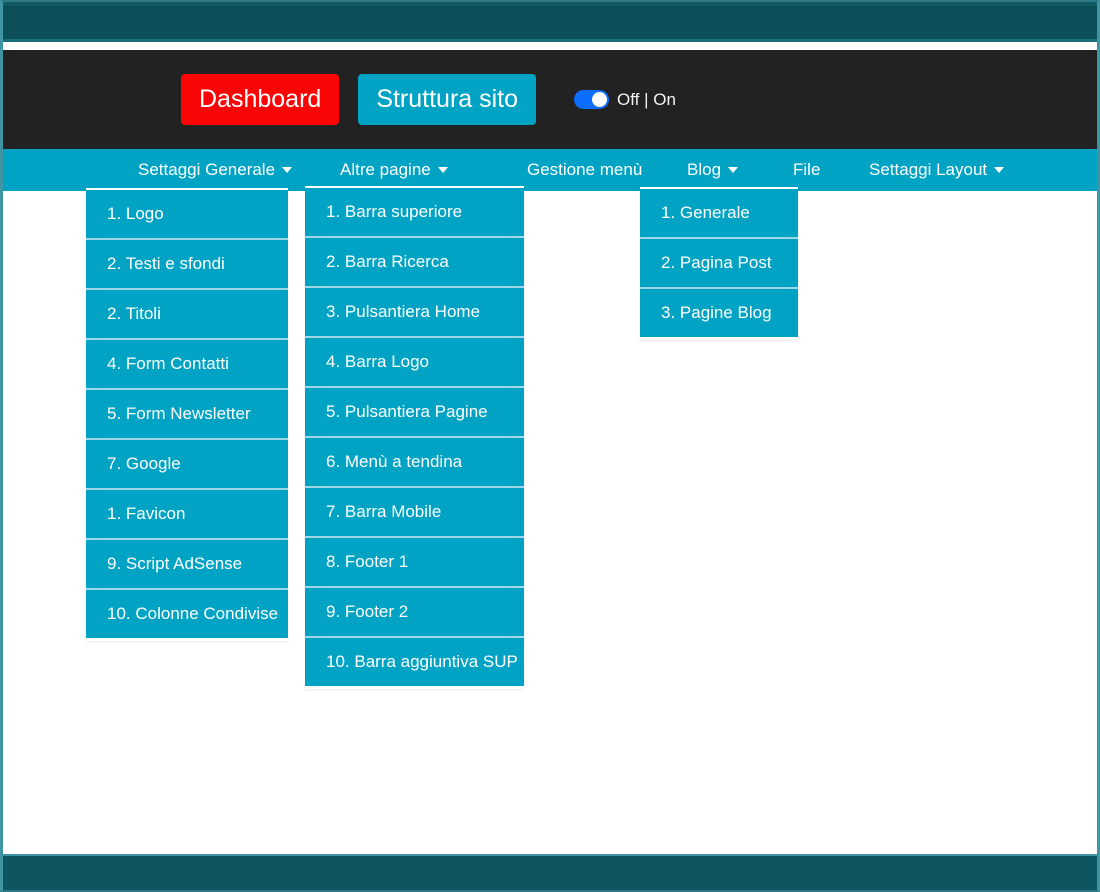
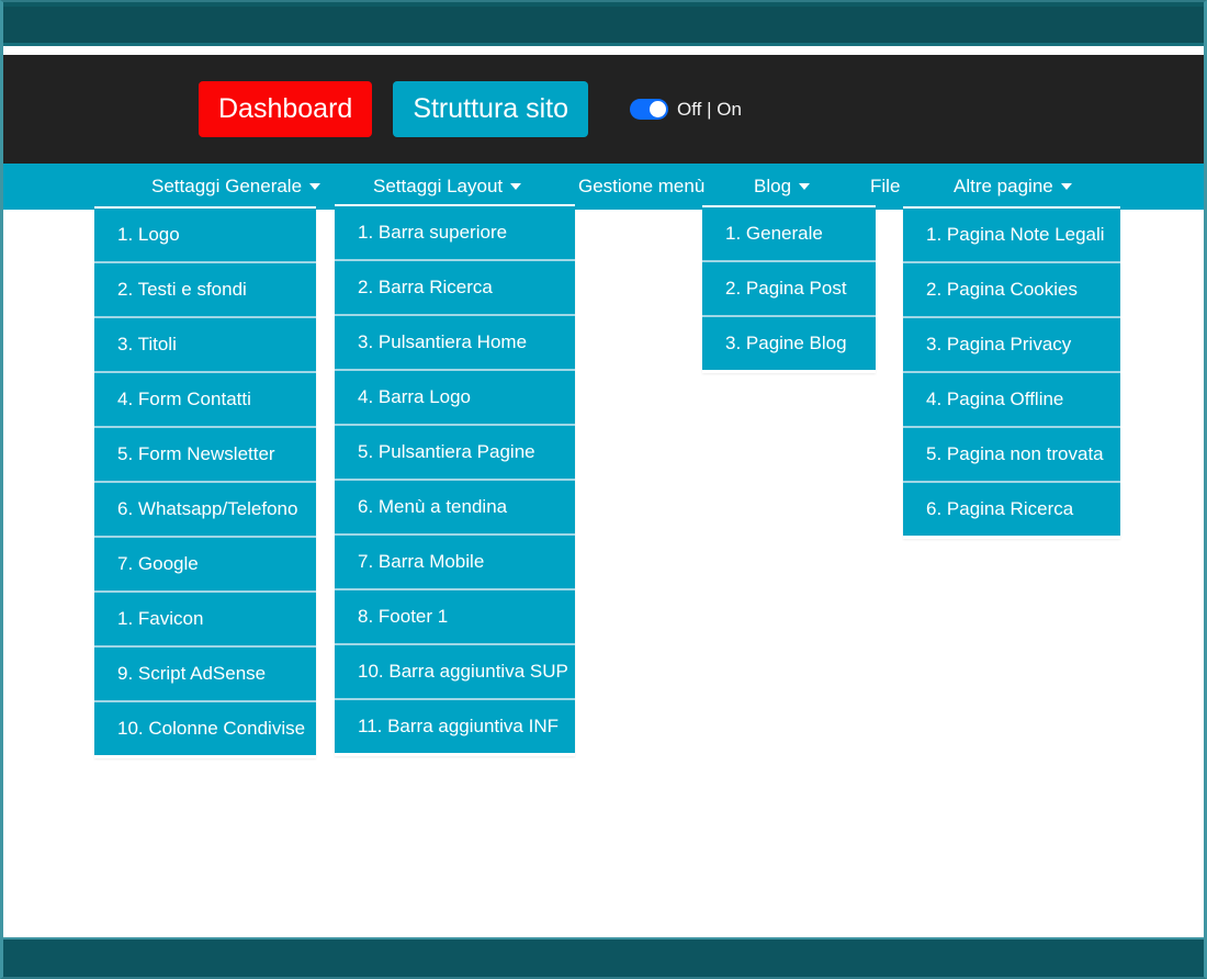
  Dashboard
  Struttura sito
  Off | On
  Settaggi Generale
- Altre pagine
+ Settaggi Layout
  Gestione menù
  Blog
  File
- Settaggi Layout
+ Altre pagine
  1. Logo
  2. Testi e sfondi
- 2. Titoli
+ 3. Titoli
  4. Form Contatti
  5. Form Newsletter
+ 6. Whatsapp/Telefono
  7. Google
  1. Favicon
  9. Script AdSense
  10. Colonne Condivise
  1. Barra superiore
  2. Barra Ricerca
  3. Pulsantiera Home
  4. Barra Logo
  5. Pulsantiera Pagine
  6. Menù a tendina
  7. Barra Mobile
  8. Footer 1
- 9. Footer 2
  10. Barra aggiuntiva SUP
+ 11. Barra aggiuntiva INF
  1. Generale
  2. Pagina Post
  3. Pagine Blog
+ 1. Pagina Note Legali
+ 2. Pagina Cookies
+ 3. Pagina Privacy
+ 4. Pagina Offline
+ 5. Pagina non trovata
+ 6. Pagina Ricerca
